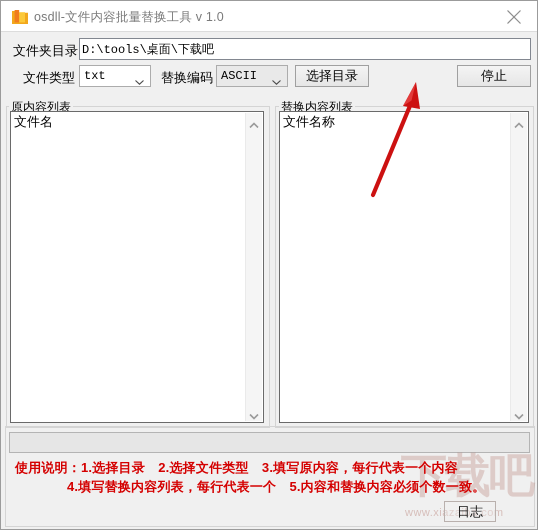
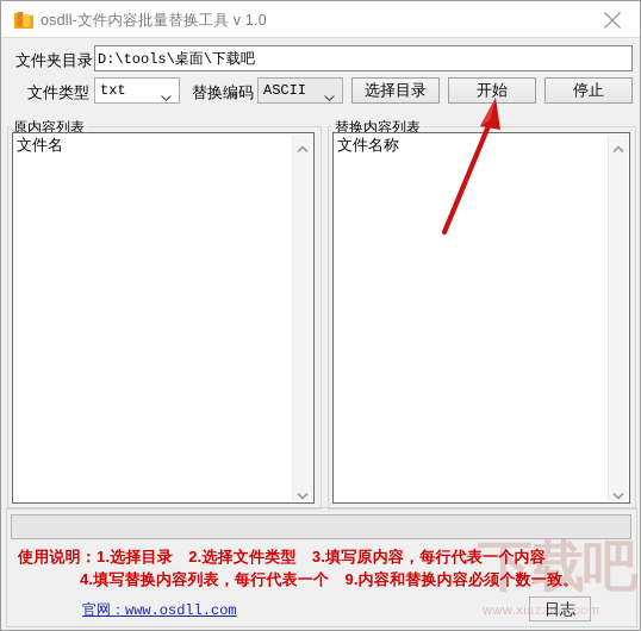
  osdll-文件内容批量替换工具 v 1.0
  文件夹目录
  D:\tools\桌面\下载吧
  文件类型
  txt
  替换编码
  ASCII
  选择目录
+ 开始
  停止
  原内容列表
  文件名
  替换内容列表
  文件名称
  下载吧
  www.xiazaiba.com
  使用说明：1.选择目录 2.选择文件类型 3.填写原内容，每行代表一个内容
- 4.填写替换内容列表，每行代表一个 5.内容和替换内容必须个数一致。
+ 4.填写替换内容列表，每行代表一个 9.内容和替换内容必须个数一致。
+ 官网：www.osdll.com
  日志
